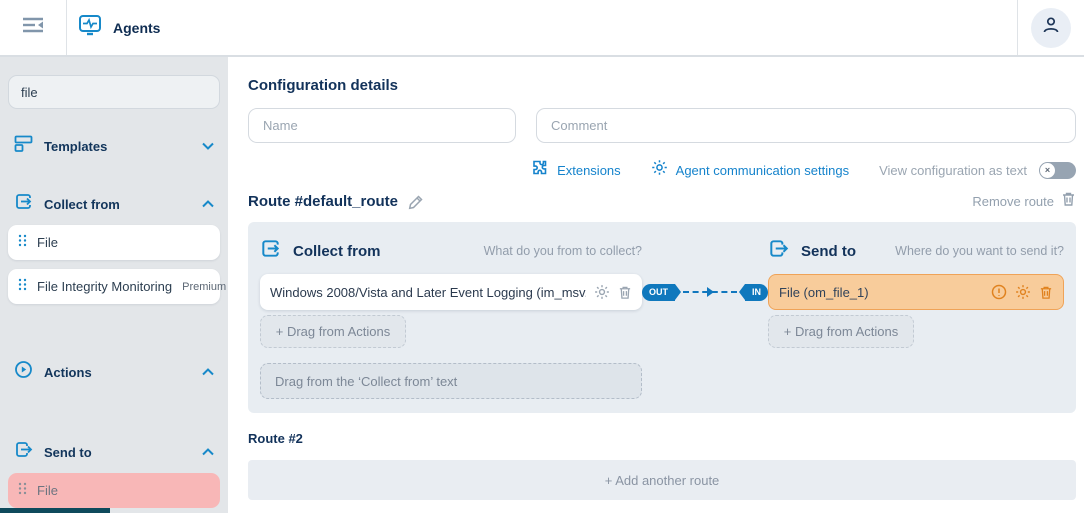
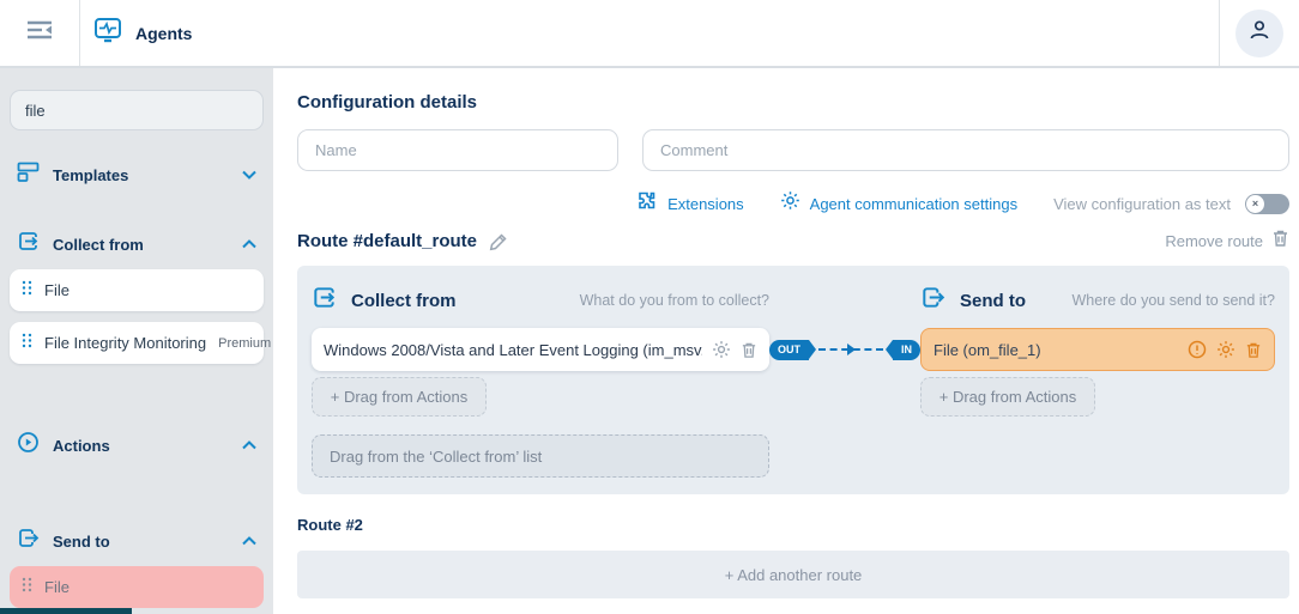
  Agents
  file
  Templates
  Collect from
  File
  File Integrity Monitoring
  Premium
  Actions
  Send to
  File
  Configuration details
  Name
  Comment
  Extensions
  Agent communication settings
  View configuration as text
  ×
  Route #default_route
  Remove route
  Collect from
  What do you from to collect?
  Windows 2008/Vista and Later Event Logging (im_msv
  + Drag from Actions
- Drag from the ‘Collect from’ text
+ Drag from the ‘Collect from’ list
  OUT
  IN
  Send to
- Where do you want to send it?
+ Where do you send to send it?
  File (om_file_1)
  + Drag from Actions
  Route #2
  + Add another route
